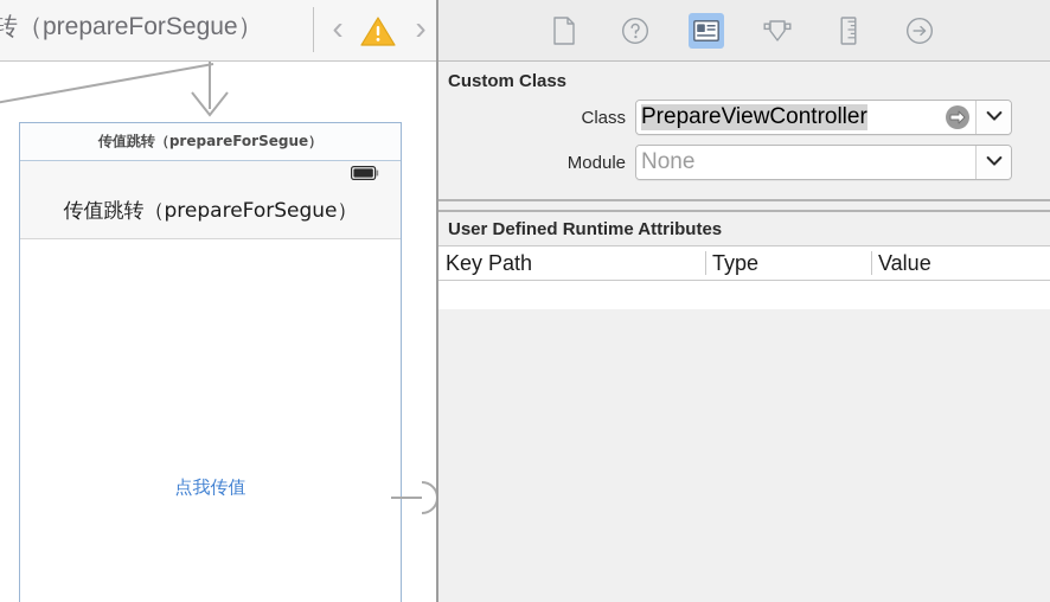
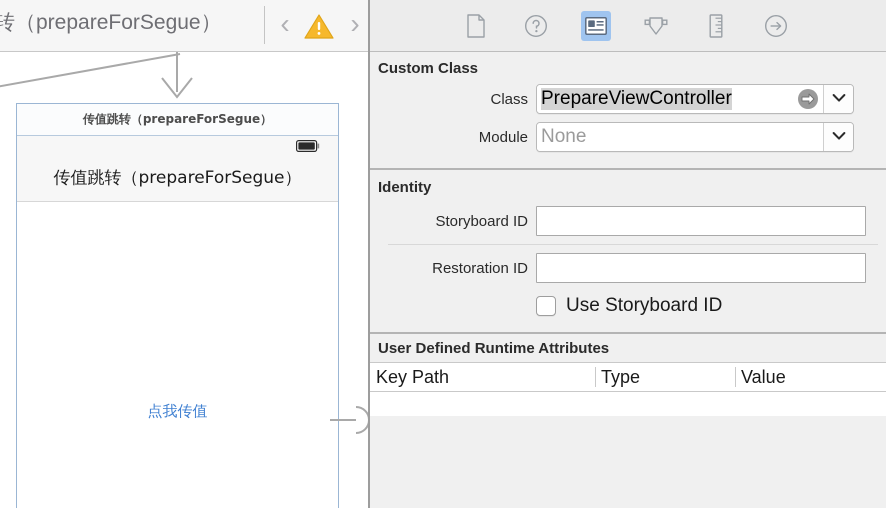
  转（prepareForSegue）
  ‹
  ›
  传值跳转（prepareForSegue）
  传值跳转（prepareForSegue）
  点我传值
  Custom Class
  Class
  PrepareViewController
  Module
  None
+ Identity
+ Storyboard ID
+ Restoration ID
+ Use Storyboard ID
  User Defined Runtime Attributes
  Key Path
  Type
  Value
